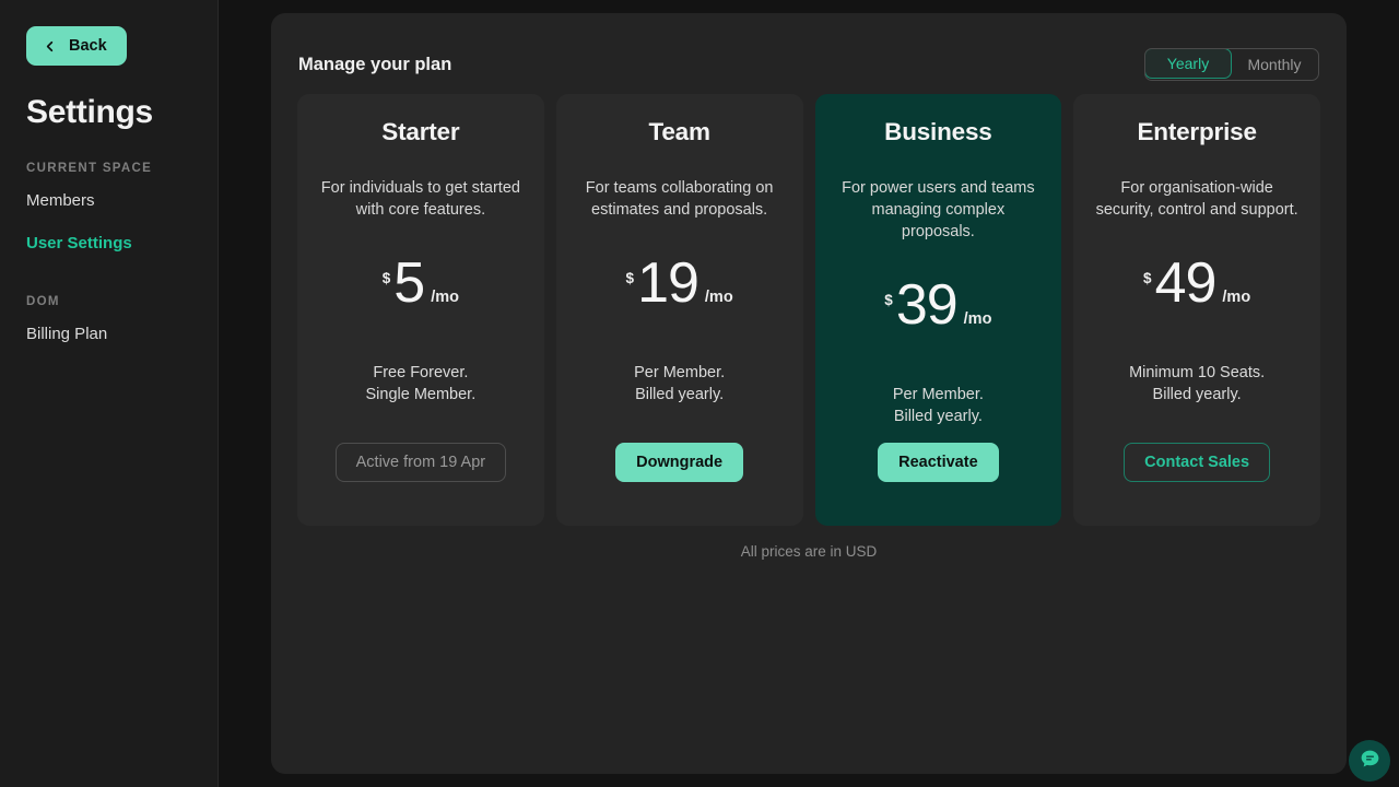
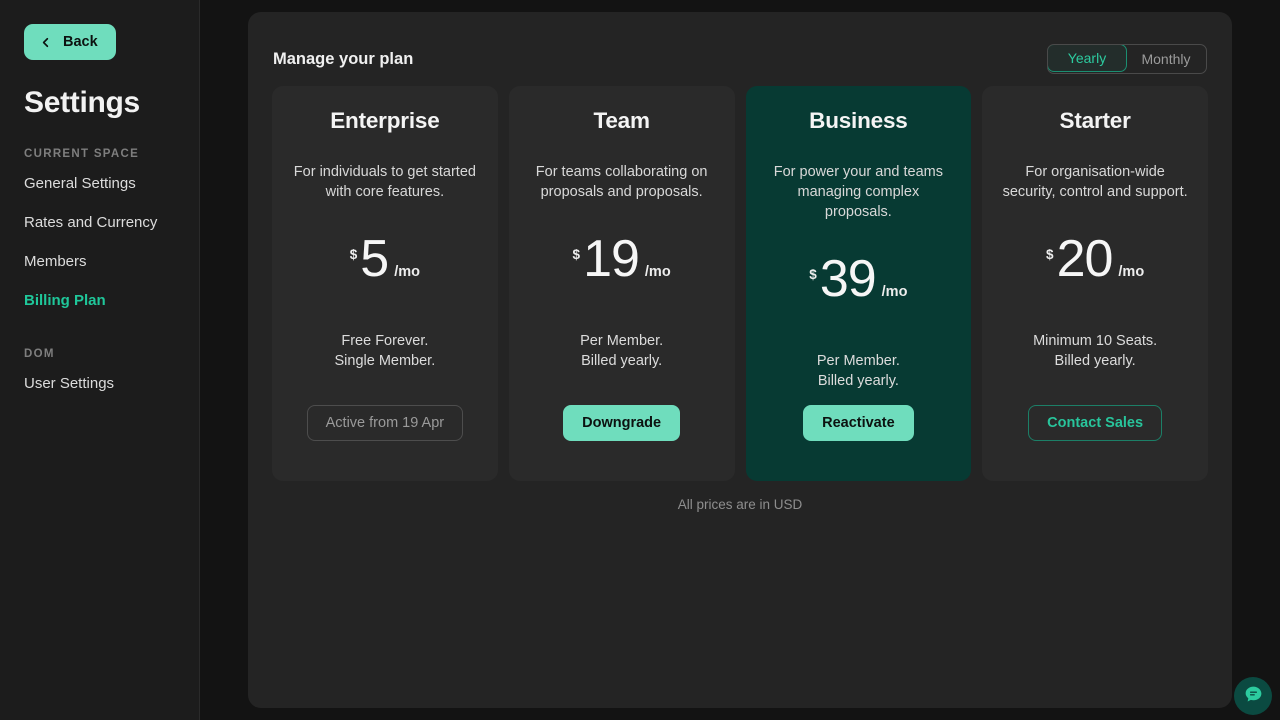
  Back
  Settings
  CURRENT SPACE
+ General Settings
+ Rates and Currency
  Members
- User Settings
+ Billing Plan
  DOM
- Billing Plan
+ User Settings
  Manage your plan
  Yearly
  Monthly
- Starter
+ Enterprise
  For individuals to get started with core features.
  $
  5
  /mo
  Free Forever.
  Single Member.
  Active from 19 Apr
  Team
- For teams collaborating on estimates and proposals.
+ For teams collaborating on proposals and proposals.
  $
  19
  /mo
  Per Member.
  Billed yearly.
  Downgrade
  Business
- For power users and teams managing complex proposals.
+ For power your and teams managing complex proposals.
  $
  39
  /mo
  Per Member.
  Billed yearly.
  Reactivate
- Enterprise
+ Starter
  For organisation-wide security, control and support.
  $
- 49
+ 20
  /mo
  Minimum 10 Seats.
  Billed yearly.
  Contact Sales
  All prices are in USD
